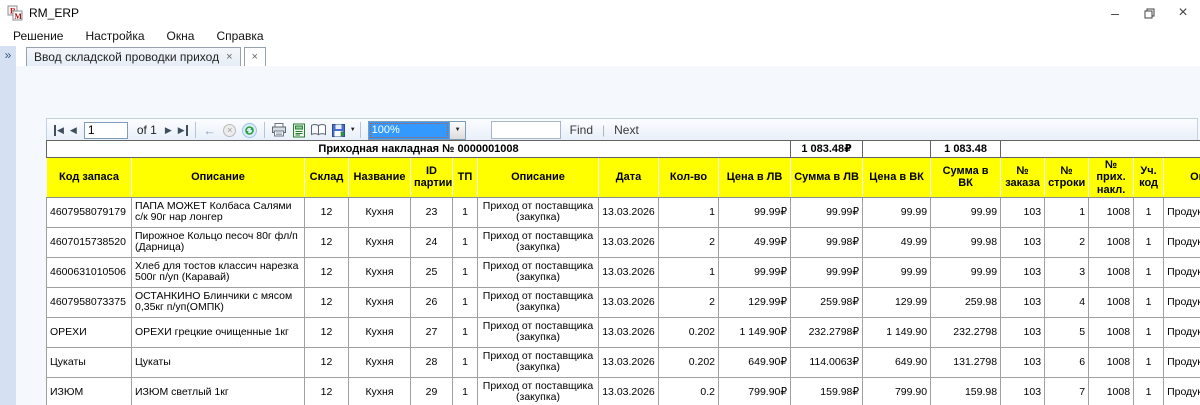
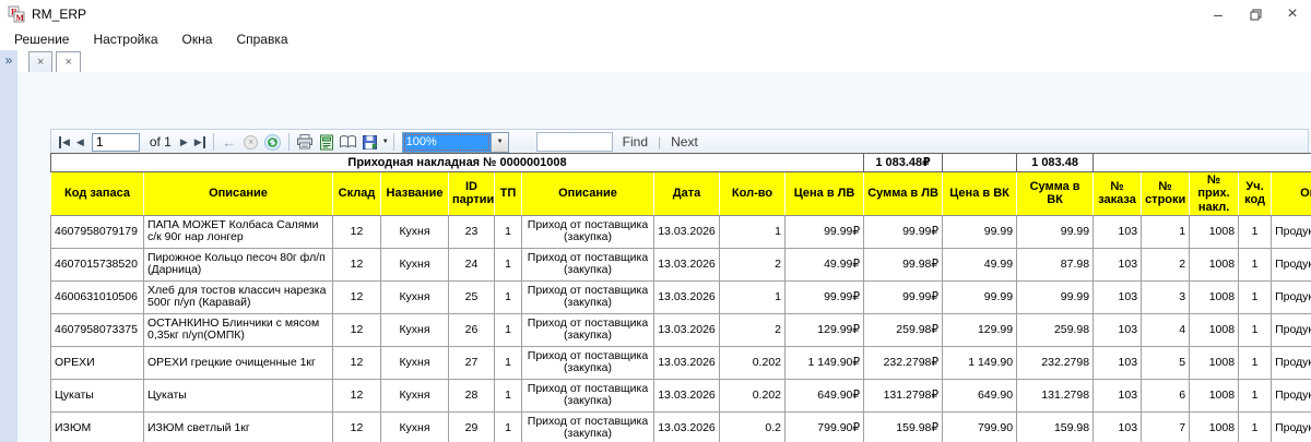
  M
  RM_ERP
  –
  ×
  Решение
  Настройка
  Окна
  Справка
  »
- Ввод складской проводки приход
  ×
  ×
  ◀
  ◀
  1
  of 1
  ▶
  ▶
  ←
  ×
  100%
  Find
  |
  Next
  Приходная накладная № 0000001008	1 083.48₽		1 083.48
  Код запаса	Описание	Склад	Название	ID партии	ТП	Описание	Дата	Кол-во	Цена в ЛВ	Сумма в ЛВ	Цена в ВК	Сумма в ВК	№ заказа	№ строки	№ прих. накл.	Уч. код	О
  4607958079179	ПАПА МОЖЕТ Колбаса Салями с/к 90г нар лонгер	12	Кухня	23	1	Приход от поставщика (закупка)	13.03.2026	1	99.99₽	99.99₽	99.99	99.99	103	1	1008	1	Проду
- 4607015738520	Пирожное Кольцо песоч 80г фл/п (Дарница)	12	Кухня	24	1	Приход от поставщика (закупка)	13.03.2026	2	49.99₽	99.98₽	49.99	99.98	103	2	1008	1	Проду
+ 4607015738520	Пирожное Кольцо песоч 80г фл/п (Дарница)	12	Кухня	24	1	Приход от поставщика (закупка)	13.03.2026	2	49.99₽	99.98₽	49.99	87.98	103	2	1008	1	Проду
  4600631010506	Хлеб для тостов классич нарезка 500г п/уп (Каравай)	12	Кухня	25	1	Приход от поставщика (закупка)	13.03.2026	1	99.99₽	99.99₽	99.99	99.99	103	3	1008	1	Проду
  4607958073375	ОСТАНКИНО Блинчики с мясом 0,35кг п/уп(ОМПК)	12	Кухня	26	1	Приход от поставщика (закупка)	13.03.2026	2	129.99₽	259.98₽	129.99	259.98	103	4	1008	1	Проду
  ОРЕХИ	ОРЕХИ грецкие очищенные 1кг	12	Кухня	27	1	Приход от поставщика (закупка)	13.03.2026	0.202	1 149.90₽	232.2798₽	1 149.90	232.2798	103	5	1008	1	Проду
- Цукаты	Цукаты	12	Кухня	28	1	Приход от поставщика (закупка)	13.03.2026	0.202	649.90₽	114.0063₽	649.90	131.2798	103	6	1008	1	Проду
+ Цукаты	Цукаты	12	Кухня	28	1	Приход от поставщика (закупка)	13.03.2026	0.202	649.90₽	131.2798₽	649.90	131.2798	103	6	1008	1	Проду
  ИЗЮМ	ИЗЮМ светлый 1кг	12	Кухня	29	1	Приход от поставщика (закупка)	13.03.2026	0.2	799.90₽	159.98₽	799.90	159.98	103	7	1008	1	Проду
